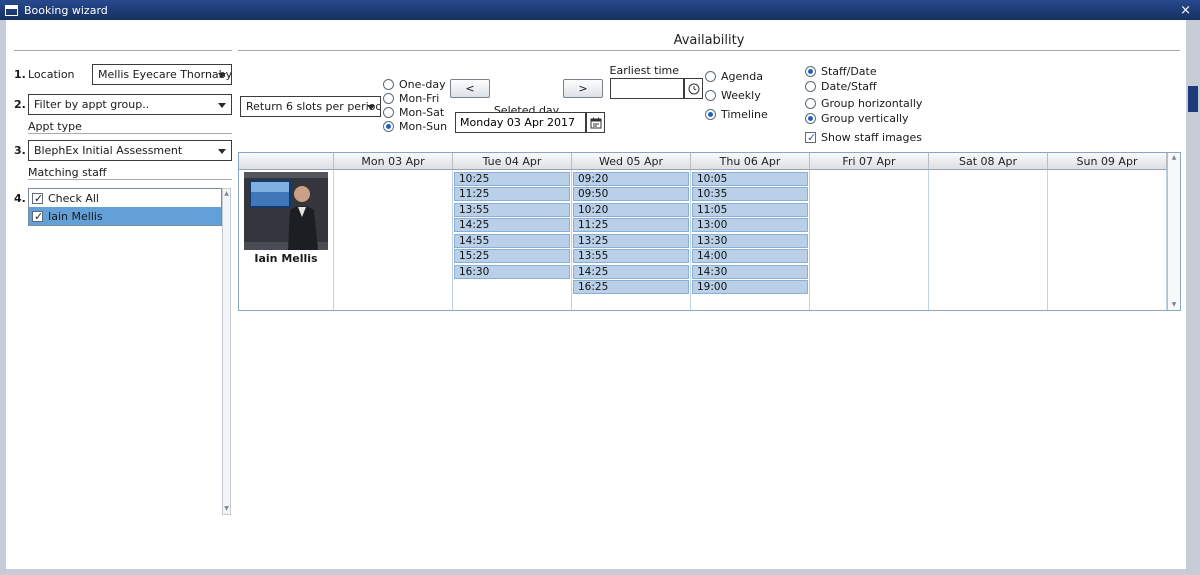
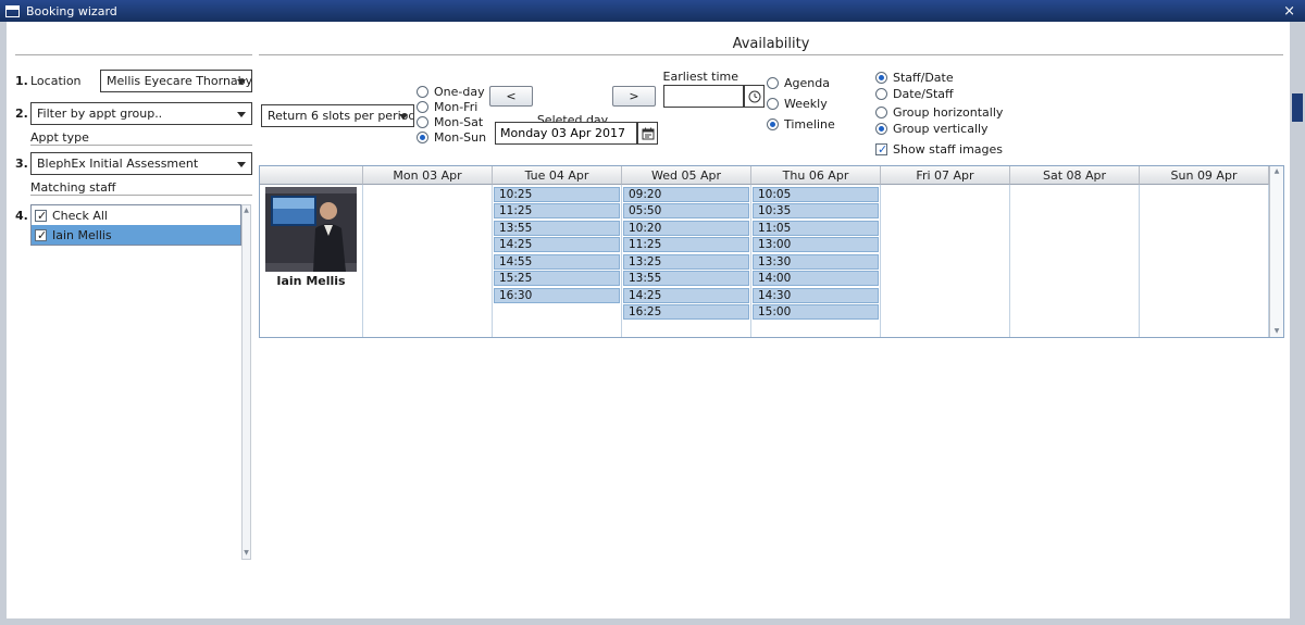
  Booking wizard
  ×
  1.
  Location
  Mellis Eyecare Thornaby
  2.
  Filter by appt group..
  Appt type
  3.
  BlephEx Initial Assessment
  Matching staff
  4.
  Check All
  Iain Mellis
  Availability
  Return 6 slots per period
  One-day
  Mon-Fri
  Mon-Sat
  Mon-Sun
  <
  >
  Seleted day
  Monday 03 Apr 2017
  Earliest time
  Agenda
  Weekly
  Timeline
  Staff/Date
  Date/Staff
  Group horizontally
  Group vertically
  Show staff images
  Mon 03 Apr
  Tue 04 Apr
  Wed 05 Apr
  Thu 06 Apr
  Fri 07 Apr
  Sat 08 Apr
  Sun 09 Apr
  Iain Mellis
  10:25
  11:25
  13:55
  14:25
  14:55
  15:25
  16:30
  09:20
- 09:50
+ 05:50
  10:20
  11:25
  13:25
  13:55
  14:25
  16:25
  10:05
  10:35
  11:05
  13:00
  13:30
  14:00
  14:30
- 19:00
+ 15:00
